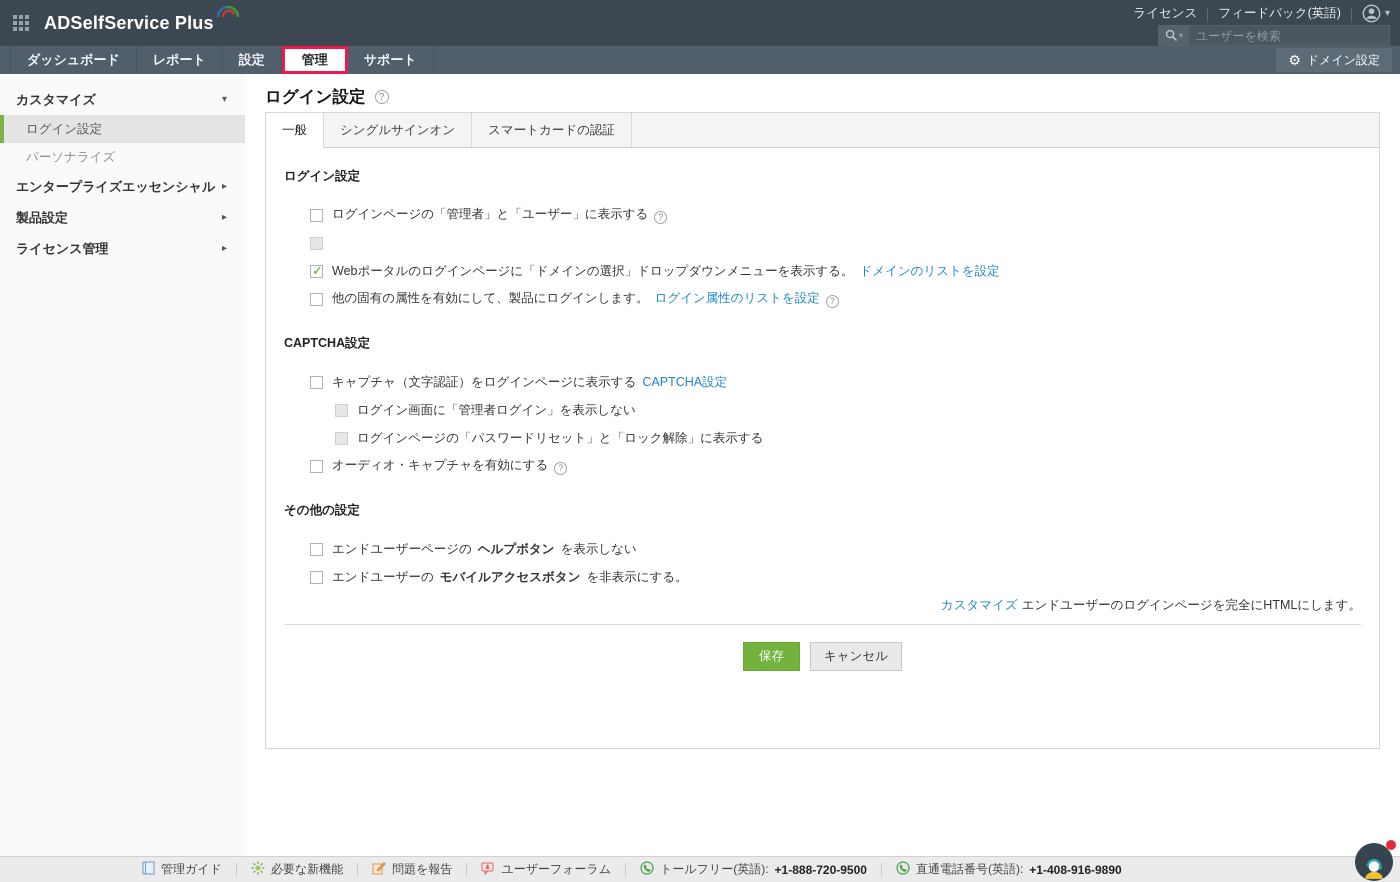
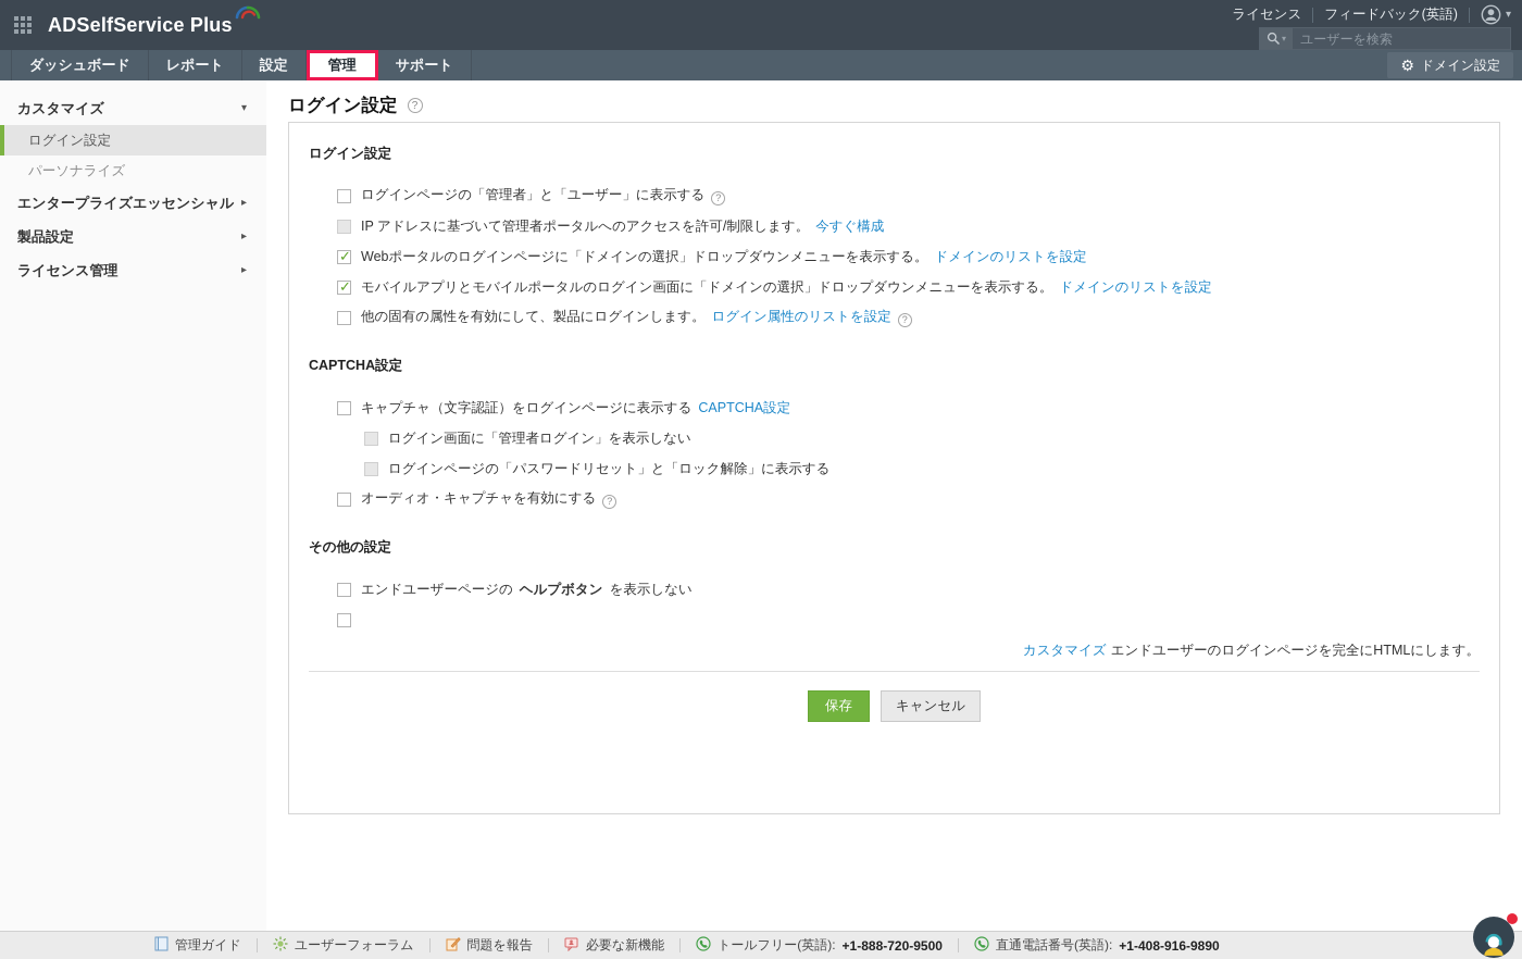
  ADSelfService Plus
  ライセンス
  フィードバック(英語)
  ▾
  ▾
  ユーザーを検索
  ダッシュボード
  レポート
  設定
  管理
  サポート
  ⚙
  ドメイン設定
  カスタマイズ
  ▾
  ログイン設定
  パーソナライズ
  エンタープライズエッセンシャル
  ▸
  製品設定
  ▸
  ライセンス管理
  ▸
  ログイン設定
  ?
- 一般
- シングルサインオン
- スマートカードの認証
  ログイン設定
  ログインページの「管理者」と「ユーザー」に表示する ?
+ IP アドレスに基づいて管理者ポータルへのアクセスを許可/制限します。 今すぐ構成
  Webポータルのログインページに「ドメインの選択」ドロップダウンメニューを表示する。 ドメインのリストを設定
+ モバイルアプリとモバイルポータルのログイン画面に「ドメインの選択」ドロップダウンメニューを表示する。 ドメインのリストを設定
  他の固有の属性を有効にして、製品にログインします。 ログイン属性のリストを設定 ?
  CAPTCHA設定
  キャプチャ（文字認証）をログインページに表示する CAPTCHA設定
  ログイン画面に「管理者ログイン」を表示しない
  ログインページの「パスワードリセット」と「ロック解除」に表示する
  オーディオ・キャプチャを有効にする ?
  その他の設定
  エンドユーザーページの ヘルプボタン を表示しない
- エンドユーザーの モバイルアクセスボタン を非表示にする。
  カスタマイズ エンドユーザーのログインページを完全にHTMLにします。
  保存
  キャンセル
  管理ガイド
- 必要な新機能
+ ユーザーフォーラム
  問題を報告
- ユーザーフォーラム
+ 必要な新機能
  トールフリー(英語):
  +1-888-720-9500
  直通電話番号(英語):
  +1-408-916-9890
